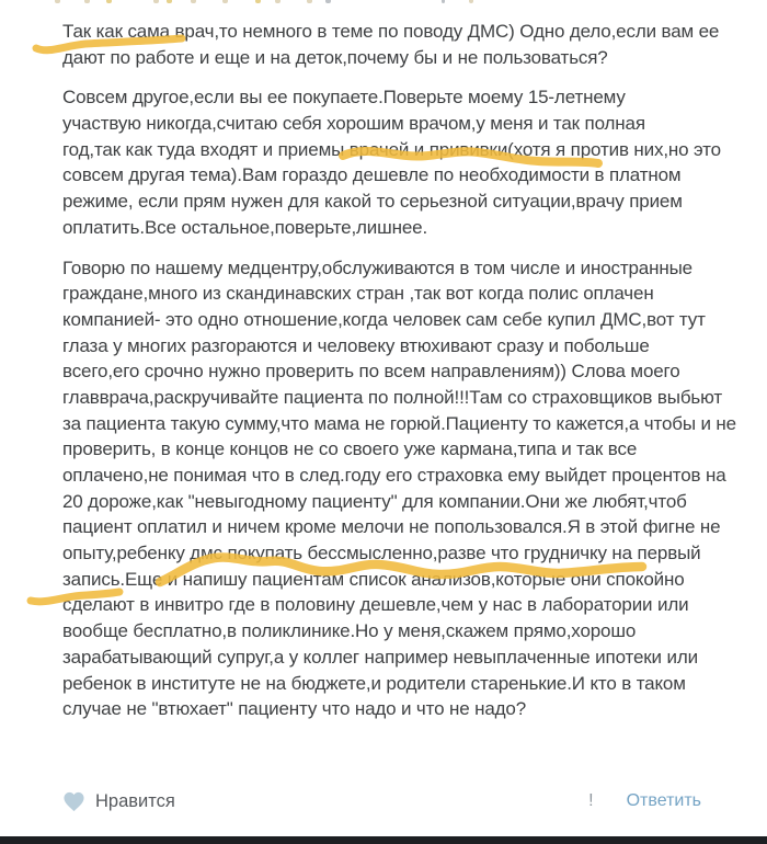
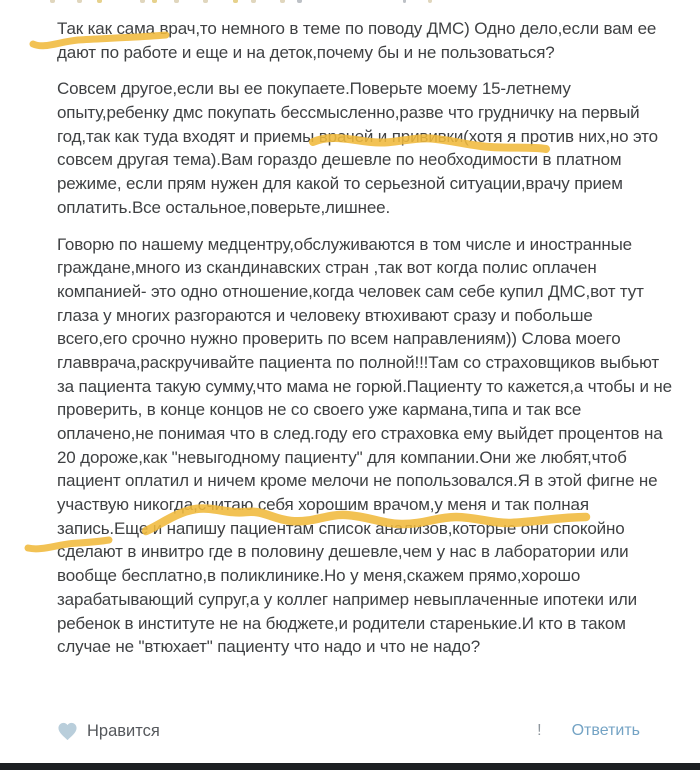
  Так как сама врач,то немного в теме по поводу ДМС) Одно дело,если вам ее
  дают по работе и еще и на деток,почему бы и не пользоваться?
  Совсем другое,если вы ее покупаете.Поверьте моему 15-летнему
- участвую никогда,считаю себя хорошим врачом,у меня и так полная
+ опыту,ребенку дмс покупать бессмысленно,разве что грудничку на первый
  год,так как туда входят и приемы врачей и прививки(хотя я против них,но это
  совсем другая тема).Вам гораздо дешевле по необходимости в платном
  режиме, если прям нужен для какой то серьезной ситуации,врачу прием
  оплатить.Все остальное,поверьте,лишнее.
  Говорю по нашему медцентру,обслуживаются в том числе и иностранные
  граждане,много из скандинавских стран ,так вот когда полис оплачен
  компанией- это одно отношение,когда человек сам себе купил ДМС,вот тут
  глаза у многих разгораются и человеку втюхивают сразу и побольше
  всего,его срочно нужно проверить по всем направлениям)) Слова моего
  главврача,раскручивайте пациента по полной!!!Там со страховщиков выбьют
  за пациента такую сумму,что мама не горюй.Пациенту то кажется,а чтобы и н
  проверить, в конце концов не со своего уже кармана,типа и так все
  оплачено,не понимая что в след.году его страховка ему выйдет процентов на
  20 дороже,как "невыгодному пациенту" для компании.Они же любят,чтоб
  пациент оплатил и ничем кроме мелочи не попользовался.Я в этой фигне не
- опыту,ребенку дмс покупать бессмысленно,разве что грудничку на первый
+ участвую никогда,считаю себя хорошим врачом,у меня и так полная
  запись.Еще и напишу пациентам список анализов,которые они спокойно
  сделают в инвитро где в половину дешевле,чем у нас в лаборатории или
  вообще бесплатно,в поликлинике.Но у меня,скажем прямо,хорошо
  зарабатывающий супруг,а у коллег например невыплаченные ипотеки или
  ребенок в институте не на бюджете,и родители старенькие.И кто в таком
  случае не "втюхает" пациенту что надо и что не надо?
  Нравится
  !
  Ответить
